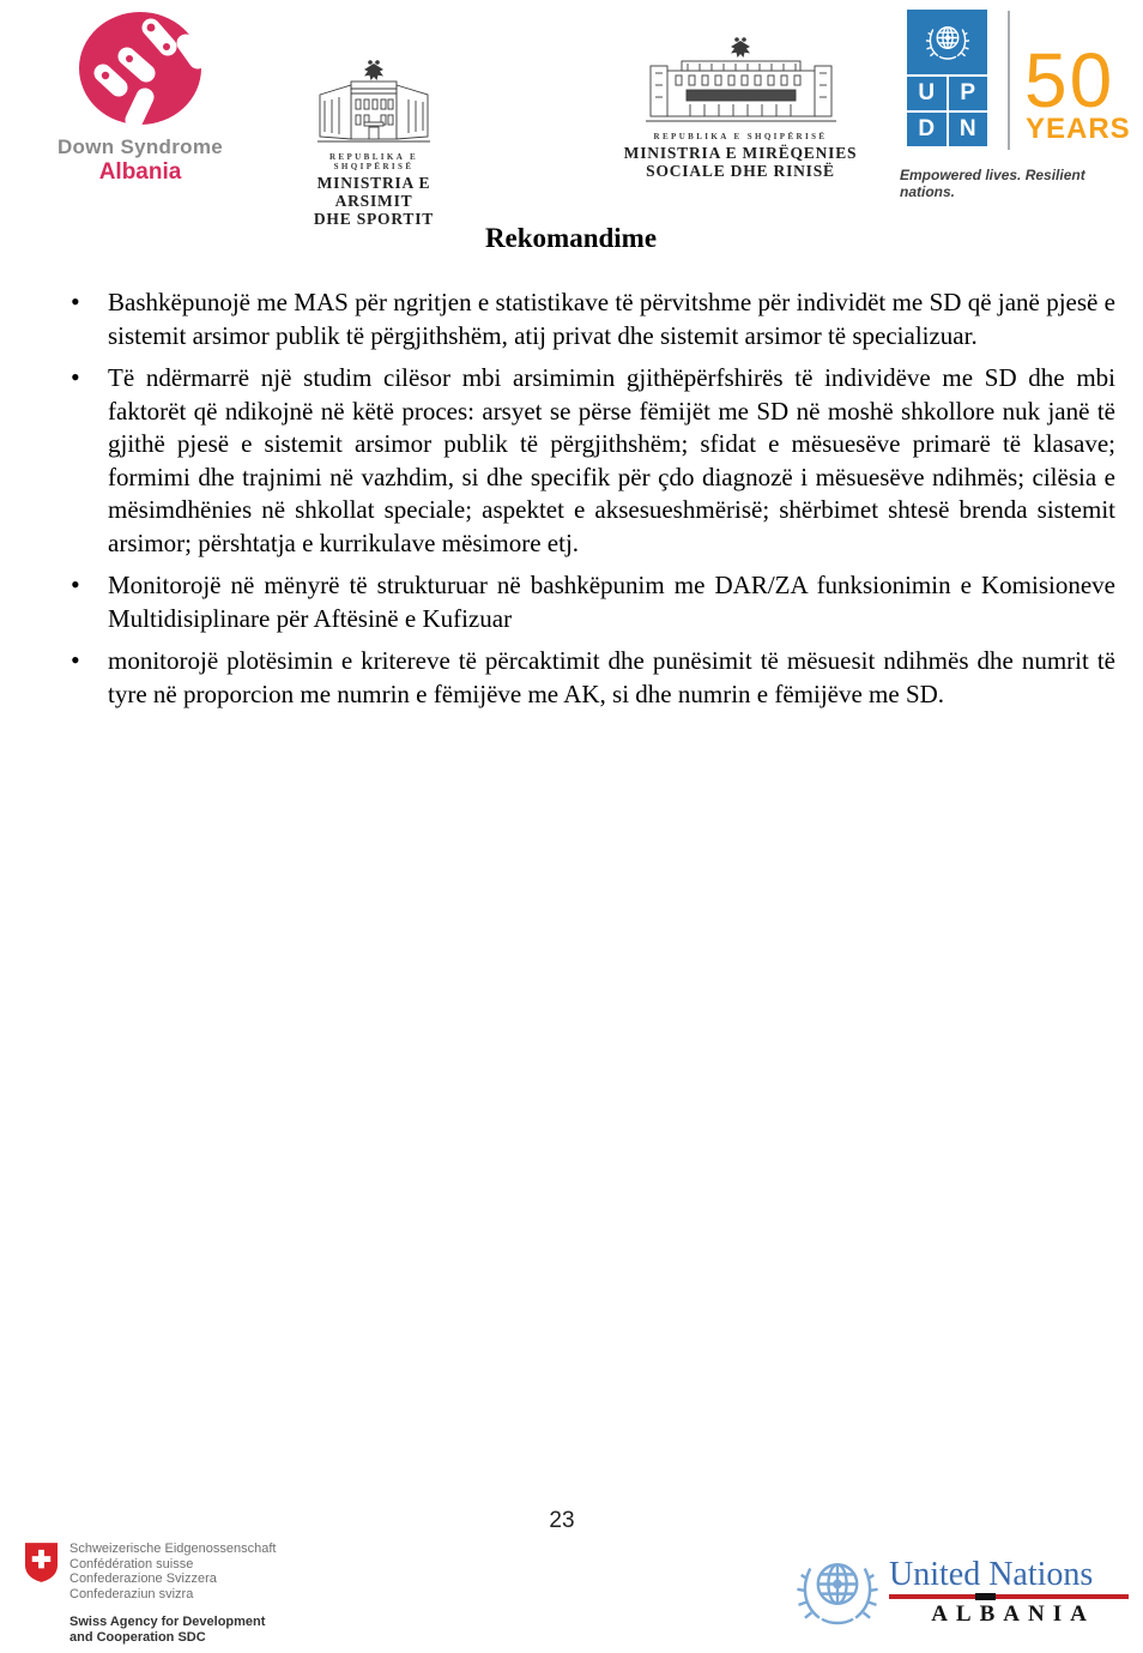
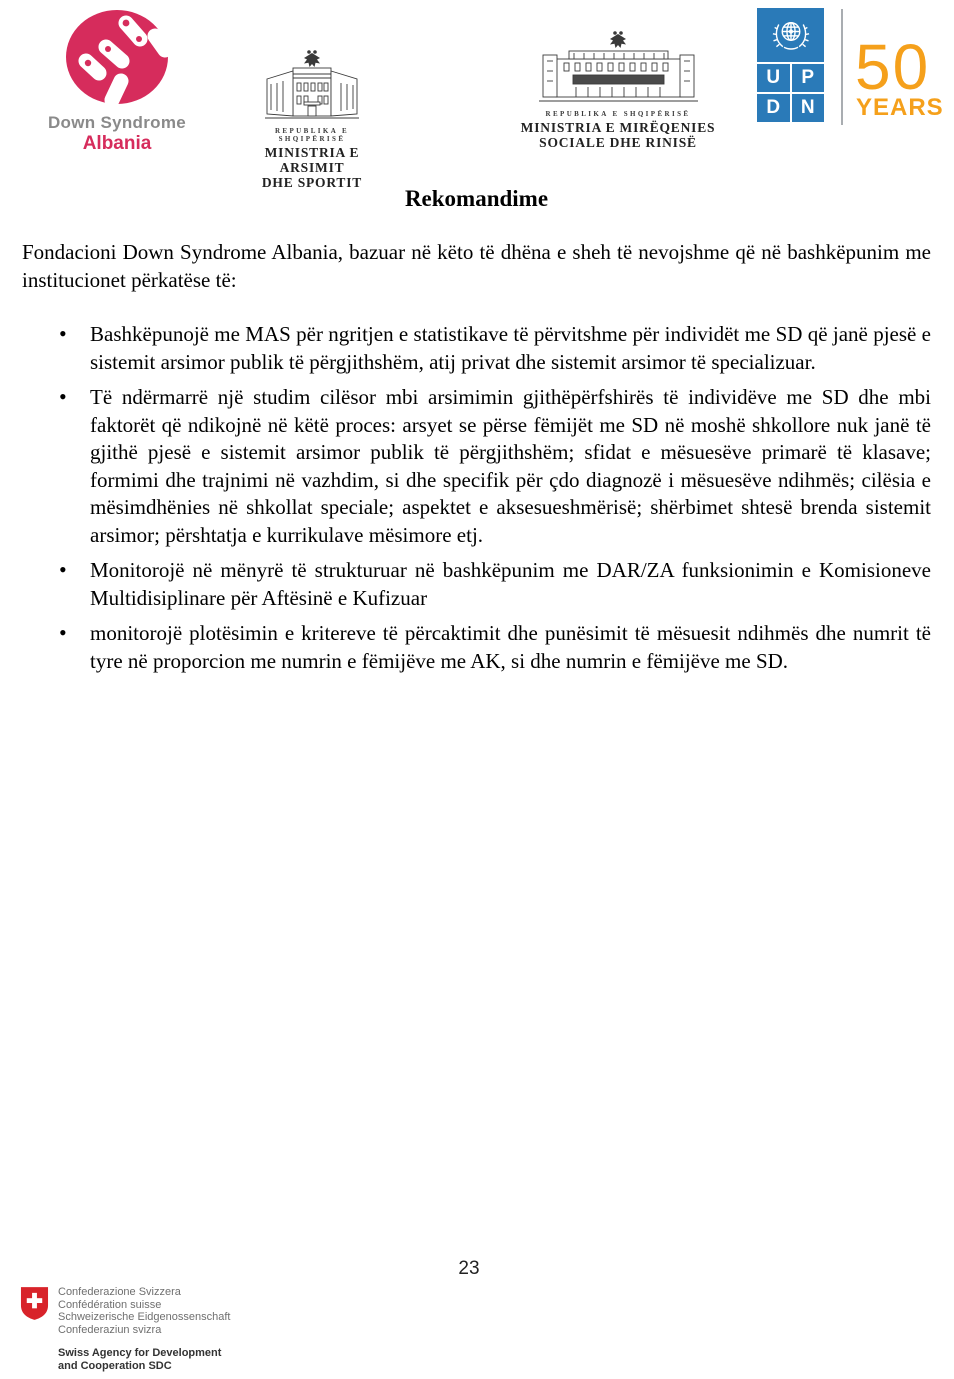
  Down Syndrome
  Albania
  REPUBLIKA E SHQIPËRISË
  MINISTRIA E ARSIMIT
  DHE SPORTIT
  REPUBLIKA E SHQIPËRISË
  MINISTRIA E MIRËQENIES
  SOCIALE DHE RINISË
  U
  P
  D
  N
  50
  YEARS
- Empowered lives. Resilient nations.
  Rekomandime
+ Fondacioni Down Syndrome Albania, bazuar në këto të dhëna e sheh të nevojshme që në bashkëpunim me institucionet përkatëse të:
  Bashkëpunojë me MAS për ngritjen e statistikave të përvitshme për individët me SD që janë pjesë e sistemit arsimor publik të përgjithshëm, atij privat dhe sistemit arsimor të specializuar.
  Të ndërmarrë një studim cilësor mbi arsimimin gjithëpërfshirës të individëve me SD dhe mbi faktorët që ndikojnë në këtë proces: arsyet se përse fëmijët me SD në moshë shkollore nuk janë të gjithë pjesë e sistemit arsimor publik të përgjithshëm; sfidat e mësuesëve primarë të klasave; formimi dhe trajnimi në vazhdim, si dhe specifik për çdo diagnozë i mësuesëve ndihmës; cilësia e mësimdhënies në shkollat speciale; aspektet e aksesueshmërisë; shërbimet shtesë brenda sistemit arsimor; përshtatja e kurrikulave mësimore etj.
  Monitorojë në mënyrë të strukturuar në bashkëpunim me DAR/ZA funksionimin e Komisioneve Multidisiplinare për Aftësinë e Kufizuar
  monitorojë plotësimin e kritereve të përcaktimit dhe punësimit të mësuesit ndihmës dhe numrit të tyre në proporcion me numrin e fëmijëve me AK, si dhe numrin e fëmijëve me SD.
  23
- Schweizerische Eidgenossenschaft
+ Confederazione Svizzera
  Confédération suisse
- Confederazione Svizzera
+ Schweizerische Eidgenossenschaft
  Confederaziun svizra
  Swiss Agency for Development
  and Cooperation SDC
- United Nations
- ALBANIA
